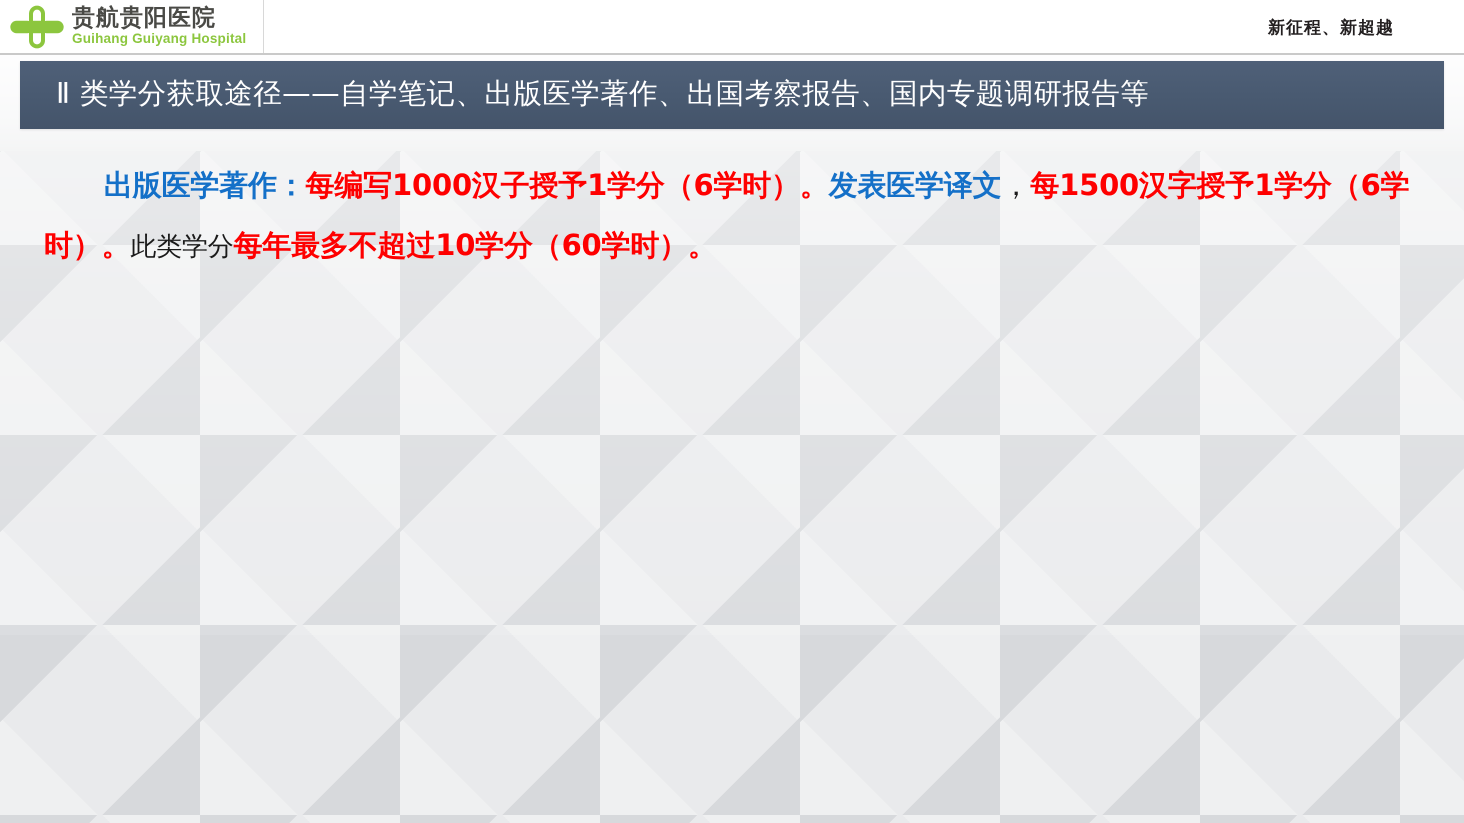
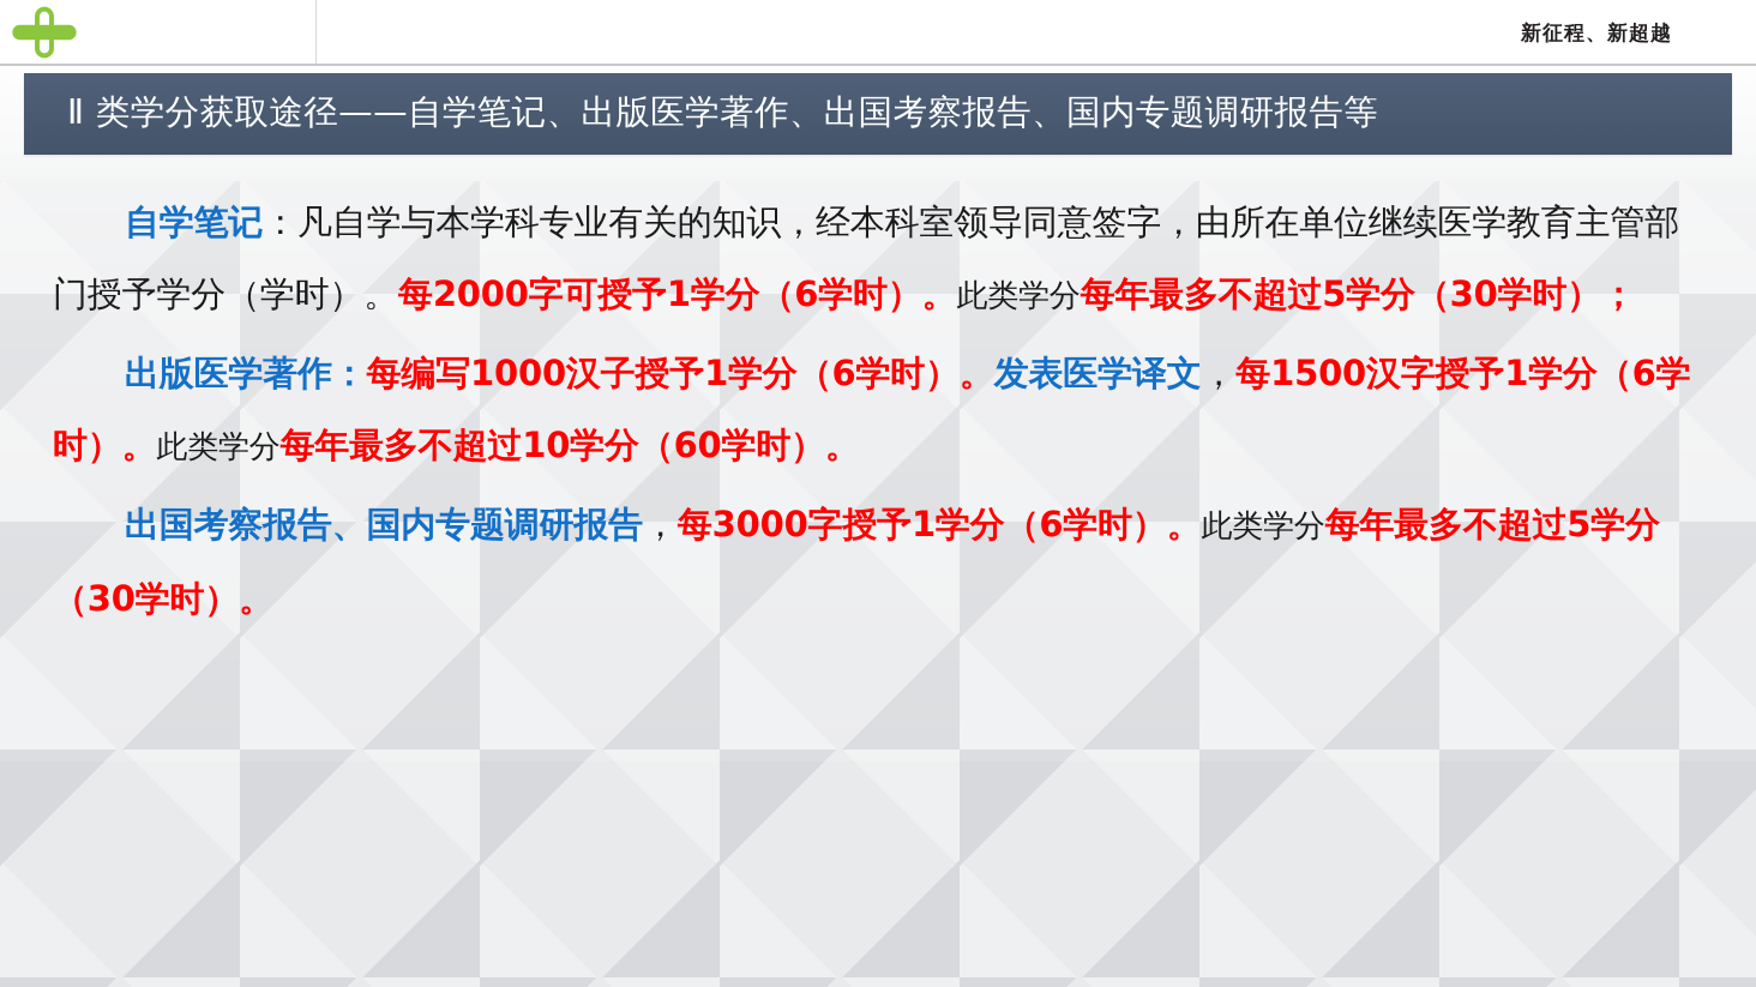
- 贵航贵阳医院
- Guihang Guiyang Hospital
  新征程、新超越
  Ⅱ 类学分获取途径——自学笔记、出版医学著作、出国考察报告、国内专题调研报告等
+ 自学笔记：凡自学与本学科专业有关的知识，经本科室领导同意签字，由所在单位继续医学教育主管部门授予学分（学时）。每2000字可授予1学分（6学时）。此类学分每年最多不超过5学分（30学时）；
  出版医学著作：每编写1000汉子授予1学分（6学时）。发表医学译文，每1500汉字授予1学分（6学时）。此类学分每年最多不超过10学分（60学时）。
+ 出国考察报告、国内专题调研报告，每3000字授予1学分（6学时）。此类学分每年最多不超过5学分（30学时）。
